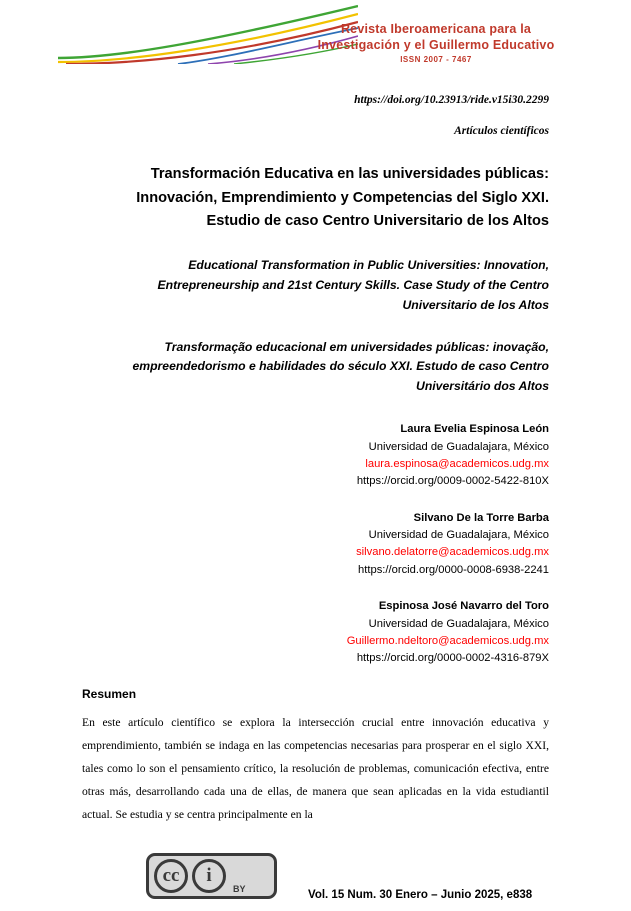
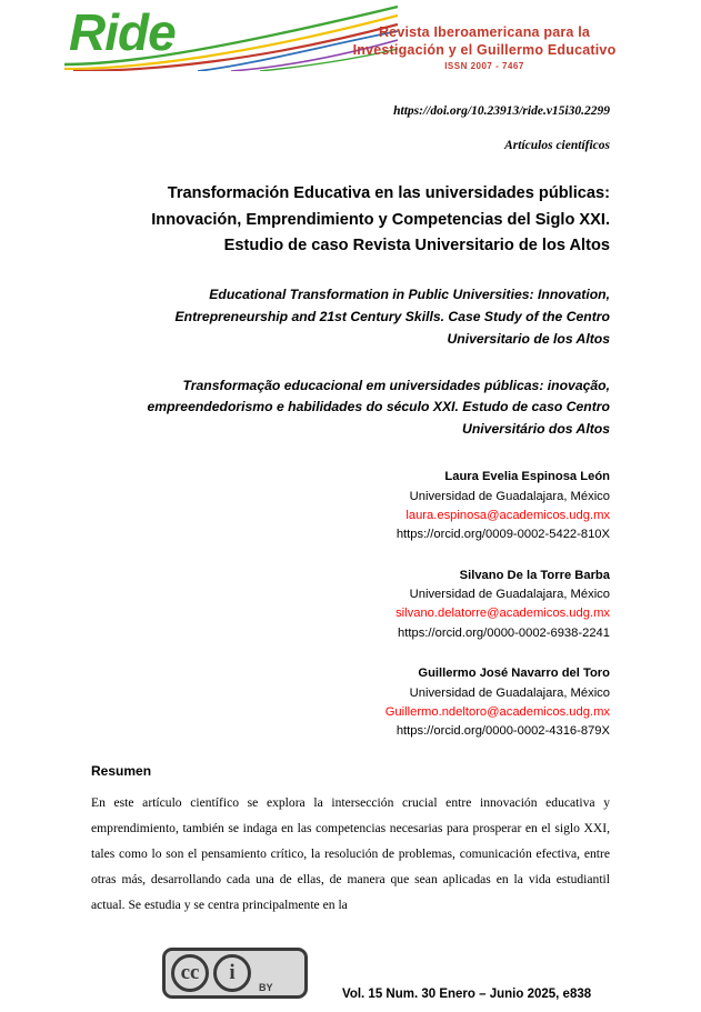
+ Ride
  Revista Iberoamericana para la
  Investigación y el Guillermo Educativo
  ISSN 2007 - 7467
  https://doi.org/10.23913/ride.v15i30.2299
  Artículos científicos
  Transformación Educativa en las universidades públicas:
  Innovación, Emprendimiento y Competencias del Siglo XXI.
- Estudio de caso Centro Universitario de los Altos
+ Estudio de caso Revista Universitario de los Altos
  Educational Transformation in Public Universities: Innovation,
  Entrepreneurship and 21st Century Skills. Case Study of the Centro
  Universitario de los Altos
  Transformação educacional em universidades públicas: inovação,
  empreendedorismo e habilidades do século XXI. Estudo de caso Centro
  Universitário dos Altos
  Laura Evelia Espinosa León
  Universidad de Guadalajara, México
  laura.espinosa@academicos.udg.mx
  https://orcid.org/0009-0002-5422-810X
  Silvano De la Torre Barba
  Universidad de Guadalajara, México
  silvano.delatorre@academicos.udg.mx
- https://orcid.org/0000-0008-6938-2241
+ https://orcid.org/0000-0002-6938-2241
- Espinosa José Navarro del Toro
+ Guillermo José Navarro del Toro
  Universidad de Guadalajara, México
  Guillermo.ndeltoro@academicos.udg.mx
  https://orcid.org/0000-0002-4316-879X
  Resumen
  En este artículo científico se explora la intersección crucial entre innovación educativa y emprendimiento, también se indaga en las competencias necesarias para prosperar en el siglo XXI, tales como lo son el pensamiento crítico, la resolución de problemas, comunicación efectiva, entre otras más, desarrollando cada una de ellas, de manera que sean aplicadas en la vida estudiantil actual. Se estudia y se centra principalmente en la
  cc
  i
  BY
  Vol. 15 Num. 30 Enero – Junio 2025, e838
